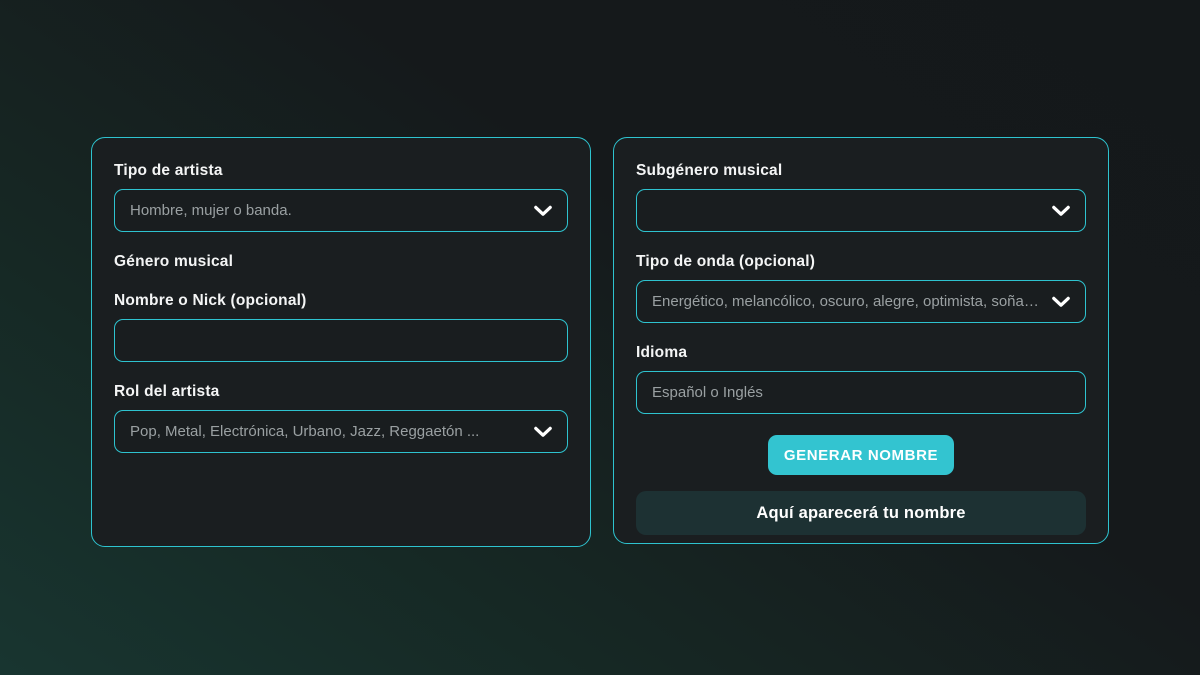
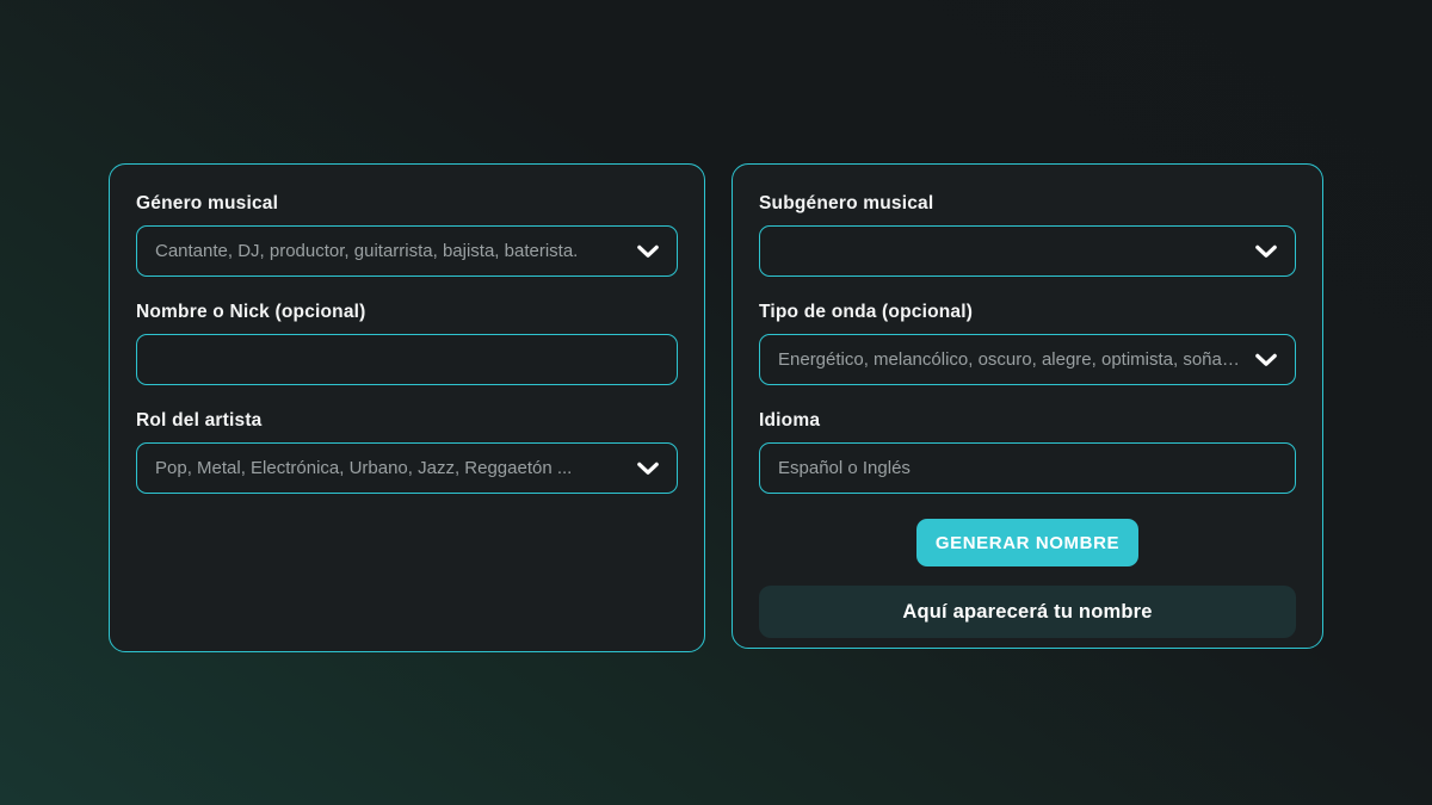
- Tipo de artista
- Hombre, mujer o banda.
  Género musical
+ Cantante, DJ, productor, guitarrista, bajista, baterista.
  Nombre o Nick (opcional)
  Rol del artista
  Pop, Metal, Electrónica, Urbano, Jazz, Reggaetón ...
  Subgénero musical
  Tipo de onda (opcional)
  Energético, melancólico, oscuro, alegre, optimista, soñado
  Idioma
  Español o Inglés
  GENERAR NOMBRE
  Aquí aparecerá tu nombre
